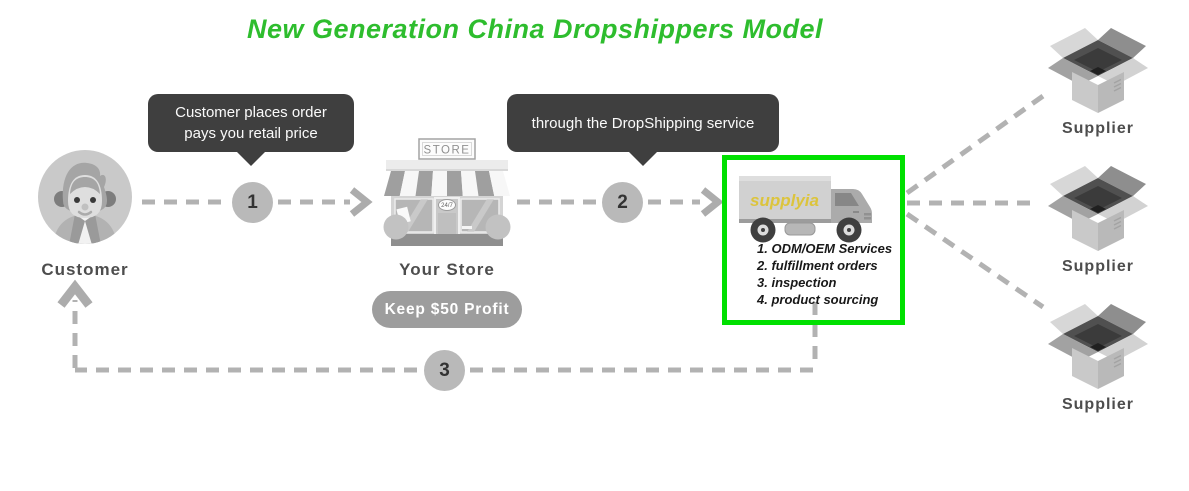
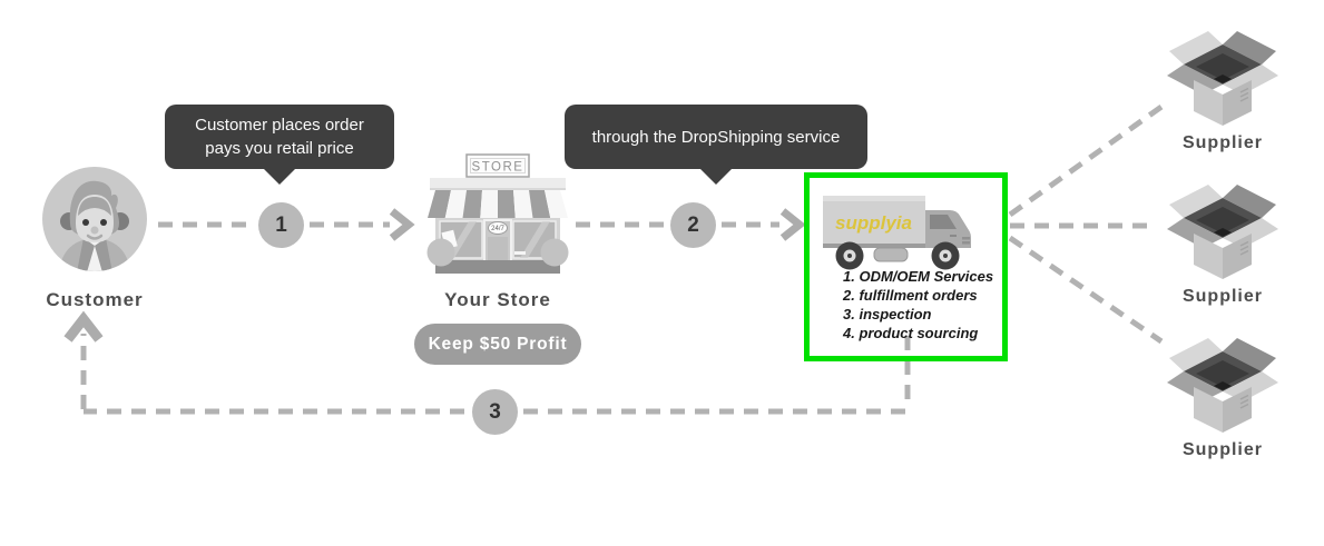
- New Generation China Dropshippers Model
  Customer places order
  pays you retail price
  through the DropShipping service
  1
  2
  3
  Customer
  STORE
  Your Store
  Keep $50 Profit
  supplyia
  1. ODM/OEM Services
  2. fulfillment orders
  3. inspection
  4. product sourcing
  Supplier
  Supplier
  Supplier
